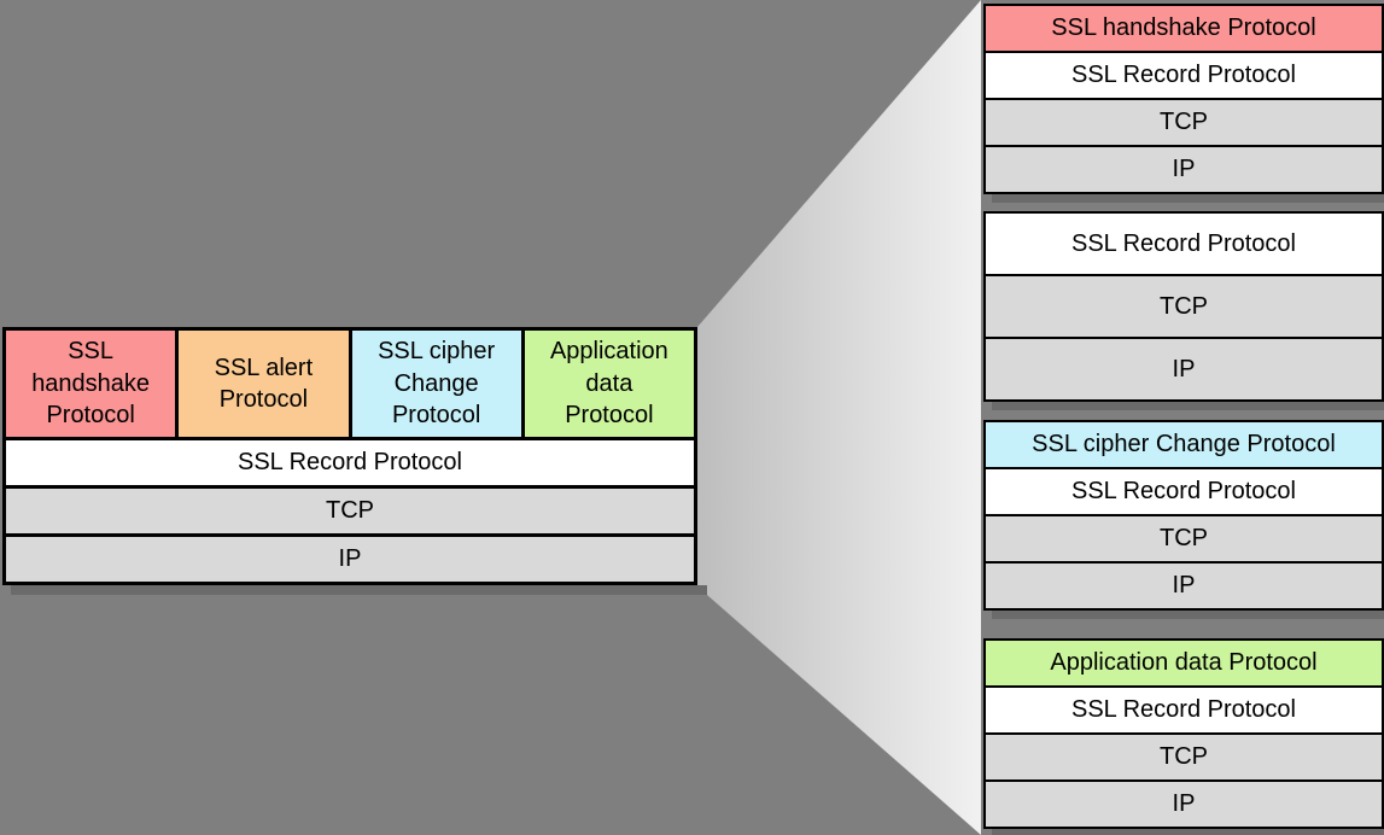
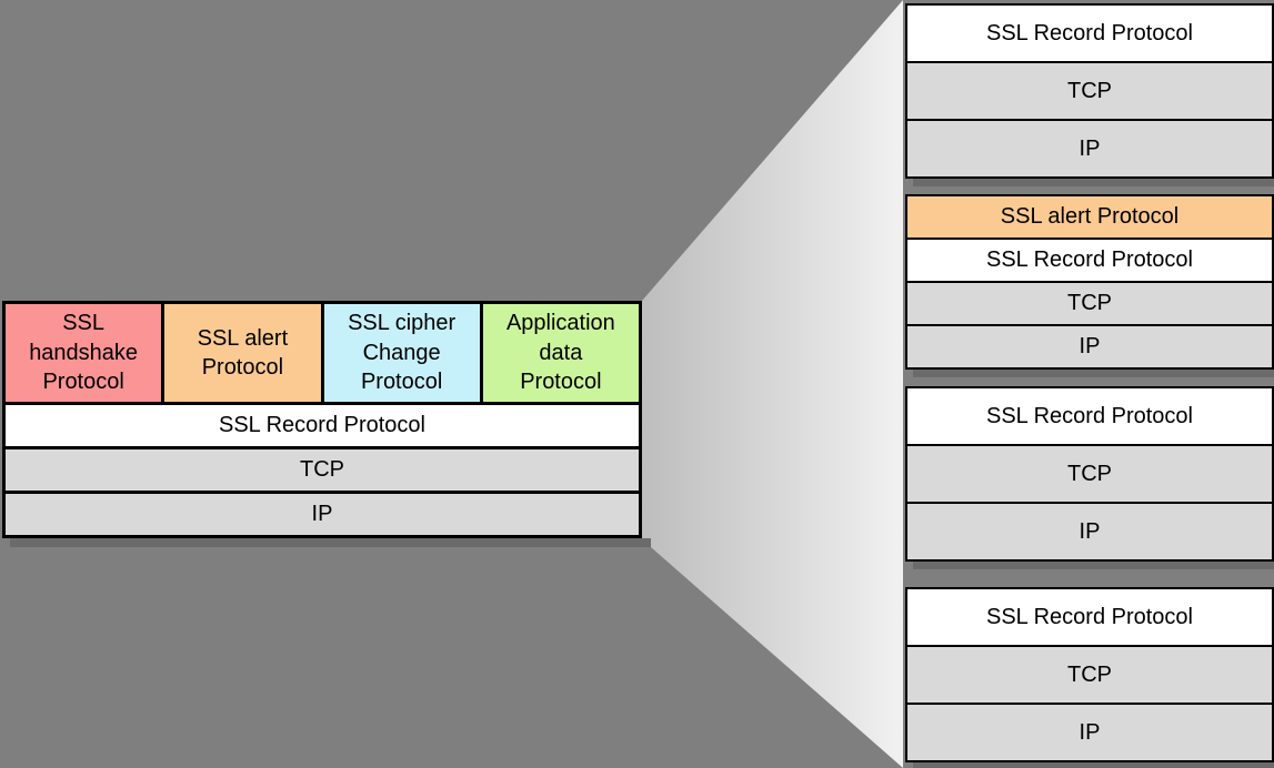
  SSL
  handshake
  Protocol
  SSL alert
  Protocol
  SSL cipher
  Change
  Protocol
  Application
  data
  Protocol
  SSL Record Protocol
  TCP
  IP
- SSL handshake Protocol
  SSL Record Protocol
  TCP
  IP
+ SSL alert Protocol
  SSL Record Protocol
  TCP
  IP
- SSL cipher Change Protocol
  SSL Record Protocol
  TCP
  IP
- Application data Protocol
  SSL Record Protocol
  TCP
  IP
